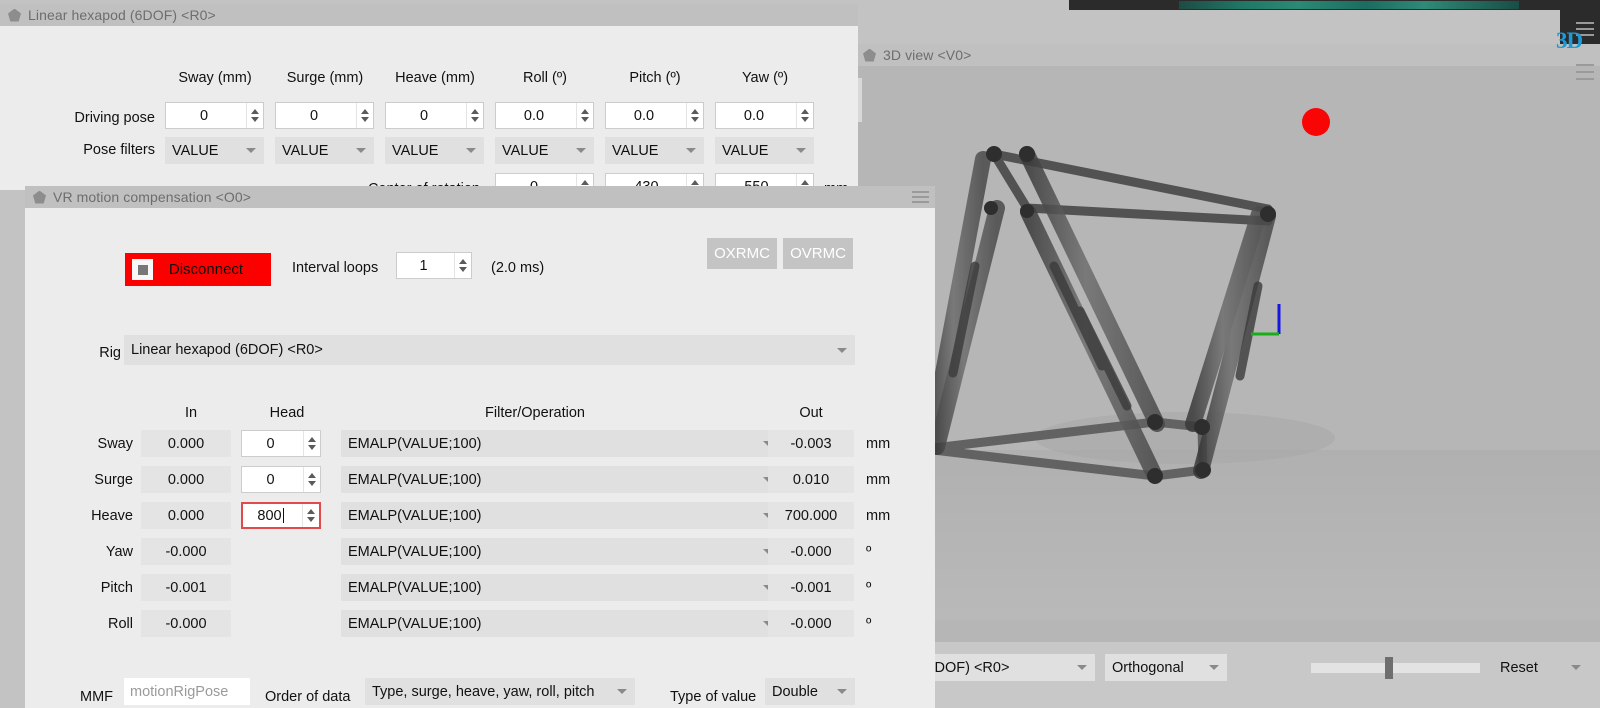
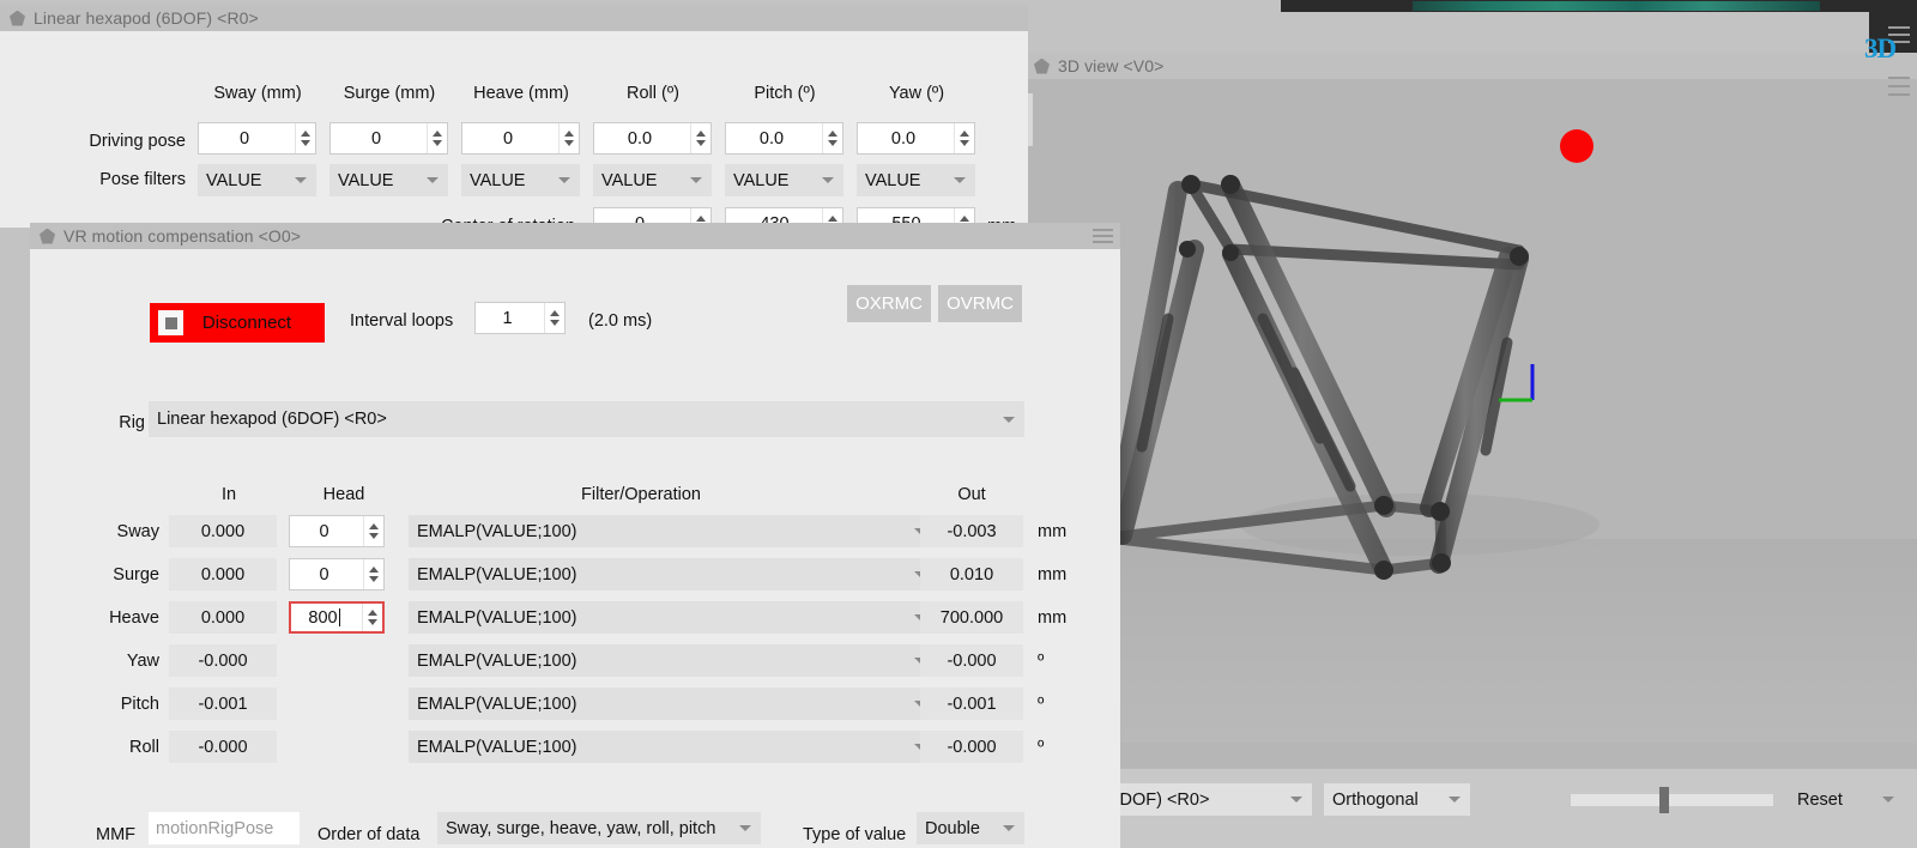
  3D view <V0>
  Orthogonal
  Reset
  Linear hexapod (6DOF) <R0>
  Sway (mm)
  Surge (mm)
  Heave (mm)
  Roll (º)
  Pitch (º)
  Yaw (º)
  Driving pose
  0
  0
  0
  0.0
  0.0
  0.0
  Pose filters
  VALUE
  VALUE
  VALUE
  VALUE
  VALUE
  VALUE
  VR motion compensation <O0>
  Disconnect
  Interval loops
  1
  (2.0 ms)
  OXRMC
  OVRMC
  Rig
  Linear hexapod (6DOF) <R0>
  In
  Head
  Filter/Operation
  Out
  Sway
  0.000
  0
  EMALP(VALUE;100)
  -0.003
  mm
  Surge
  0.000
  0
  EMALP(VALUE;100)
  0.010
  mm
  Heave
  0.000
  800
  EMALP(VALUE;100)
  700.000
  mm
  Yaw
  -0.000
  EMALP(VALUE;100)
  -0.000
  º
  Pitch
  -0.001
  EMALP(VALUE;100)
  -0.001
  º
  Roll
  -0.000
  EMALP(VALUE;100)
  -0.000
  º
  MMF
  motionRigPose
  Order of data
- Type, surge, heave, yaw, roll, pitch
+ Sway, surge, heave, yaw, roll, pitch
  Type of value
  Double
  3D
